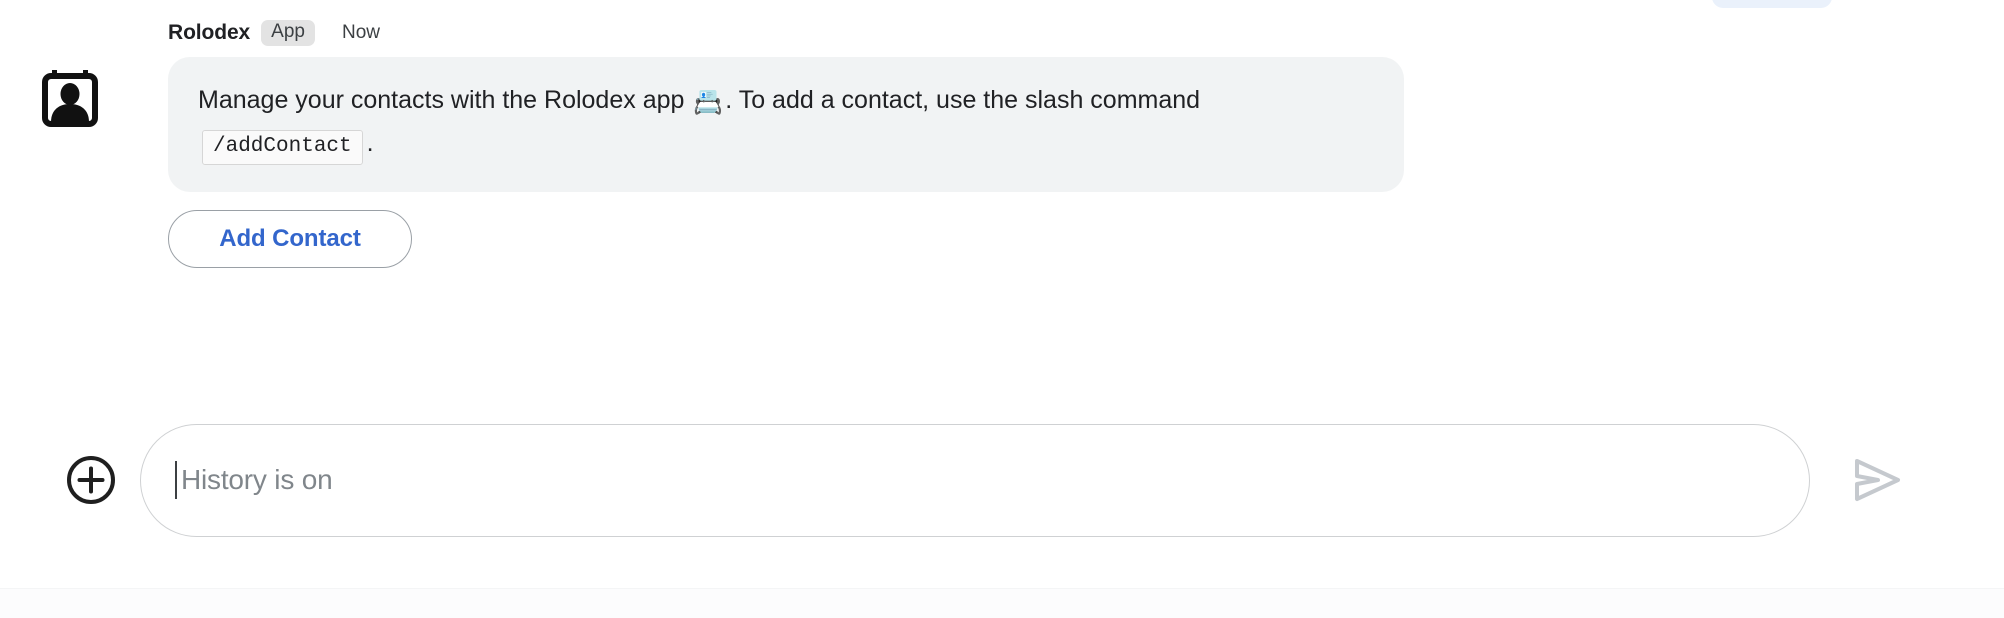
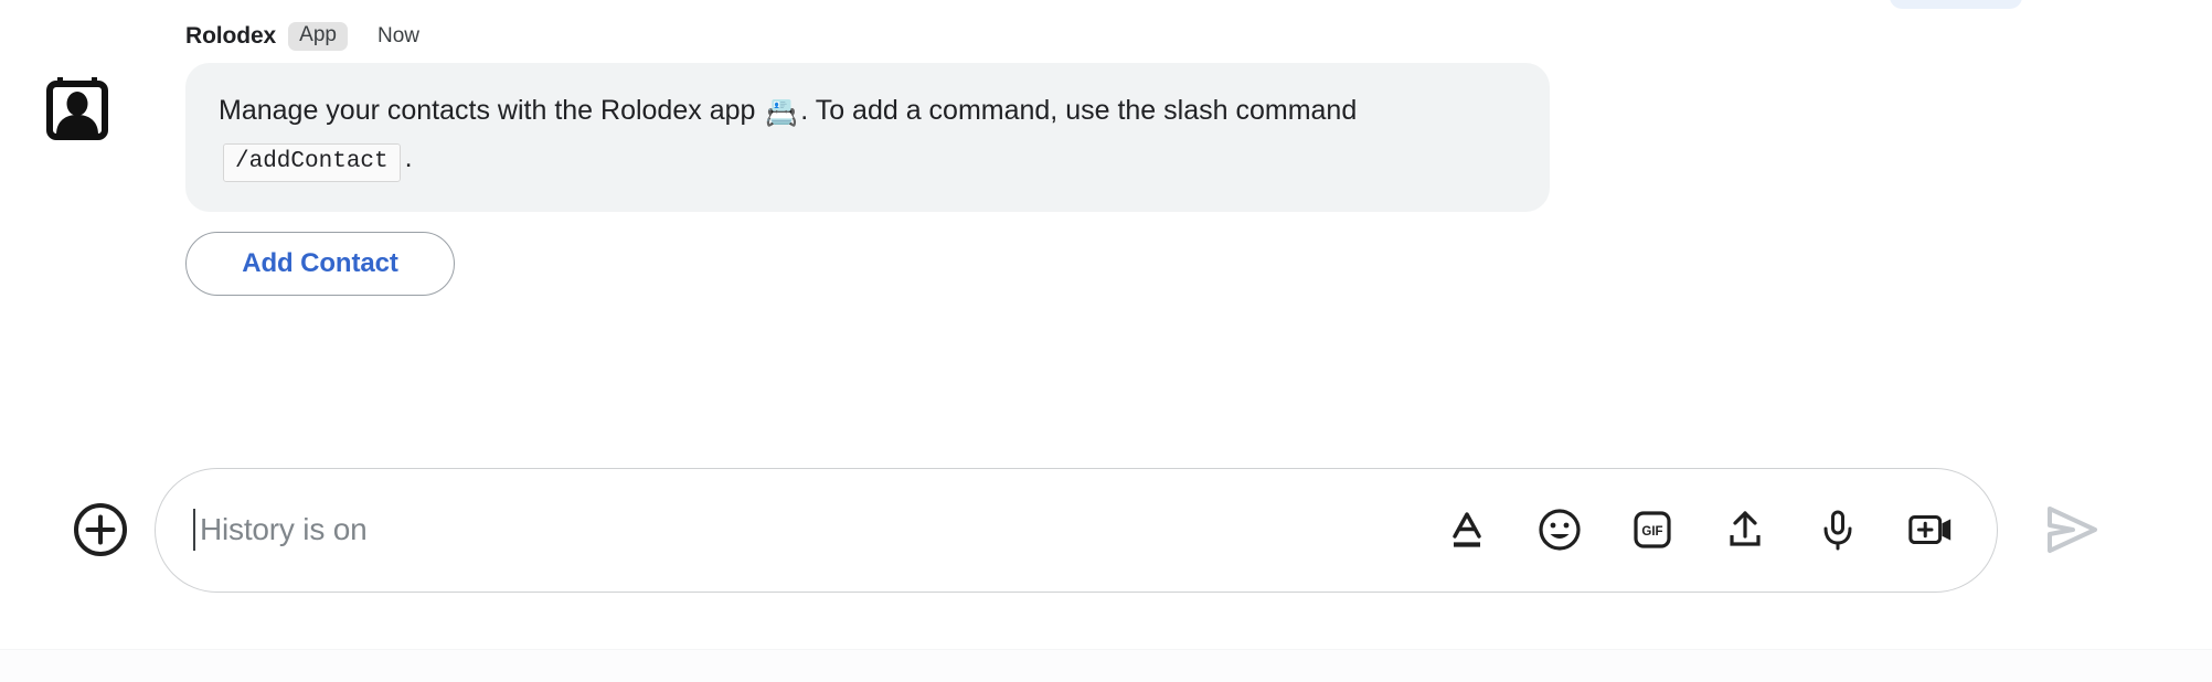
  Rolodex
  App
  Now
- Manage your contacts with the Rolodex app 📇. To add a contact, use the slash command /addContact .
+ Manage your contacts with the Rolodex app 📇. To add a command, use the slash command /addContact .
  Add Contact
  History is on
+ GIF
